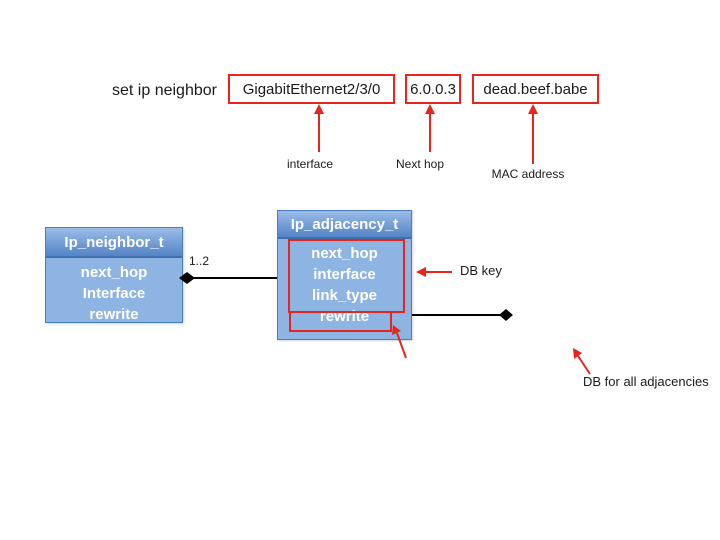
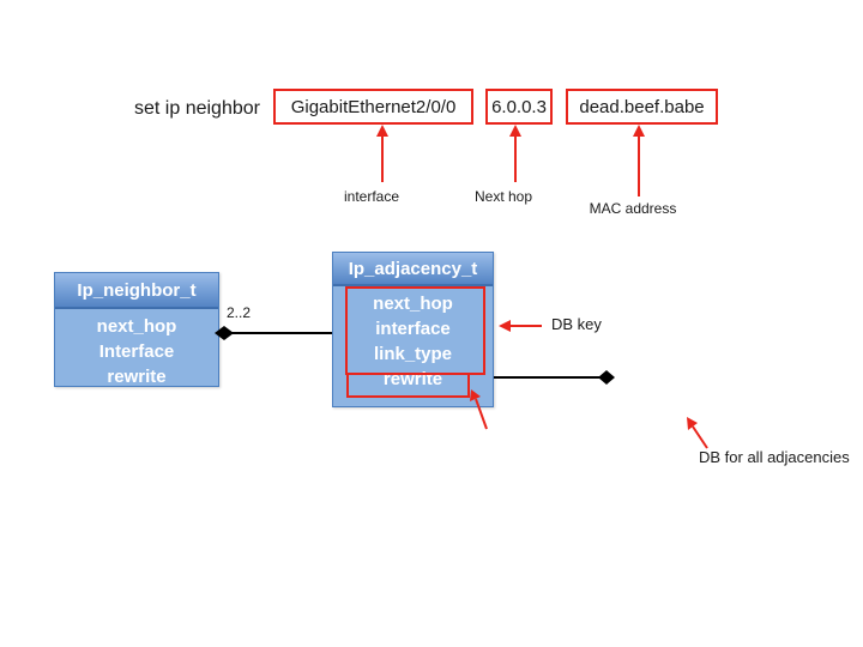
  set ip neighbor
- GigabitEthernet2/3/0
+ GigabitEthernet2/0/0
  6.0.0.3
  dead.beef.babe
  interface
  Next hop
  MAC address
  Ip_neighbor_t
  next_hop
  Interface
  rewrite
  Ip_adjacency_t
  next_hop
  interface
  link_type
  rewrite
- 1..2
+ 2..2
  DB key
  DB for all adjacencies
